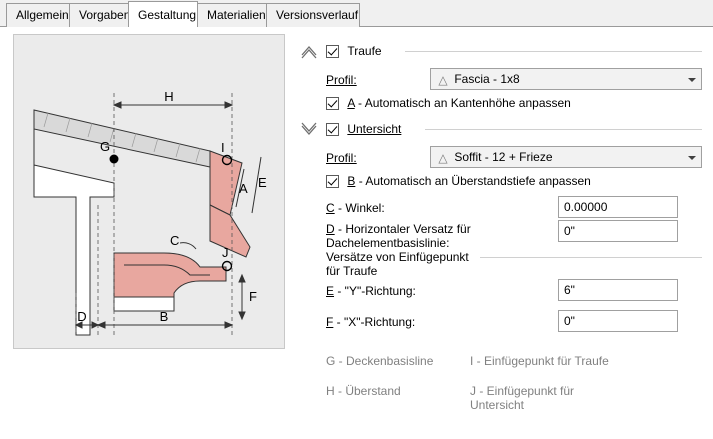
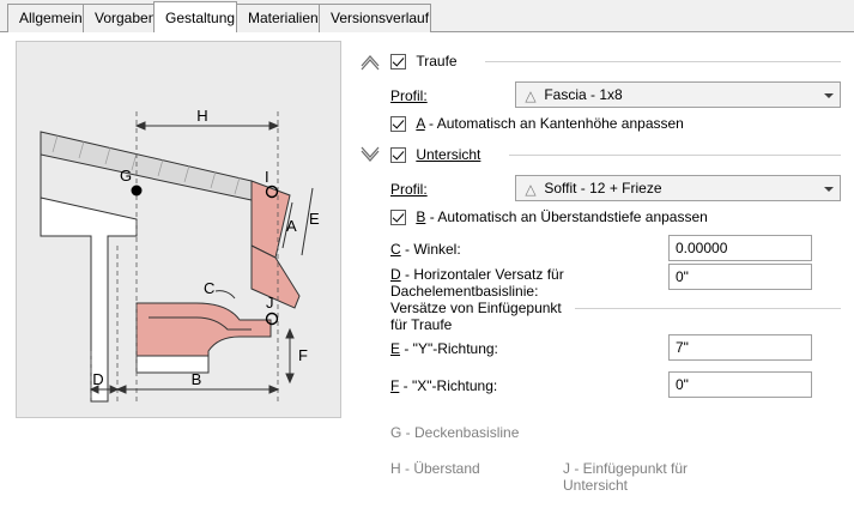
  Allgemein
  Vorgabe
  Gestaltung
  Materialien
  Versionsverlauf
  H
  G
  I
  A
  E
  C
  J
  F
  B
  D
  Traufe
  Profil:
  △ Fascia - 1x8
  A - Automatisch an Kantenhöhe anpassen
  Untersicht
  Profil:
  △ Soffit - 12 + Frieze
  B - Automatisch an Überstandstiefe anpassen
  C - Winkel:
  0.00000
  D - Horizontaler Versatz für Dachelementbasislinie:
  0"
  Versätze von Einfügepunkt für Traufe
  E - "Y"-Richtung:
- 6"
+ 7"
  F - "X"-Richtung:
  0"
  G - Deckenbasisline
- I - Einfügepunkt für Traufe
  H - Überstand
  J - Einfügepunkt für Untersicht
